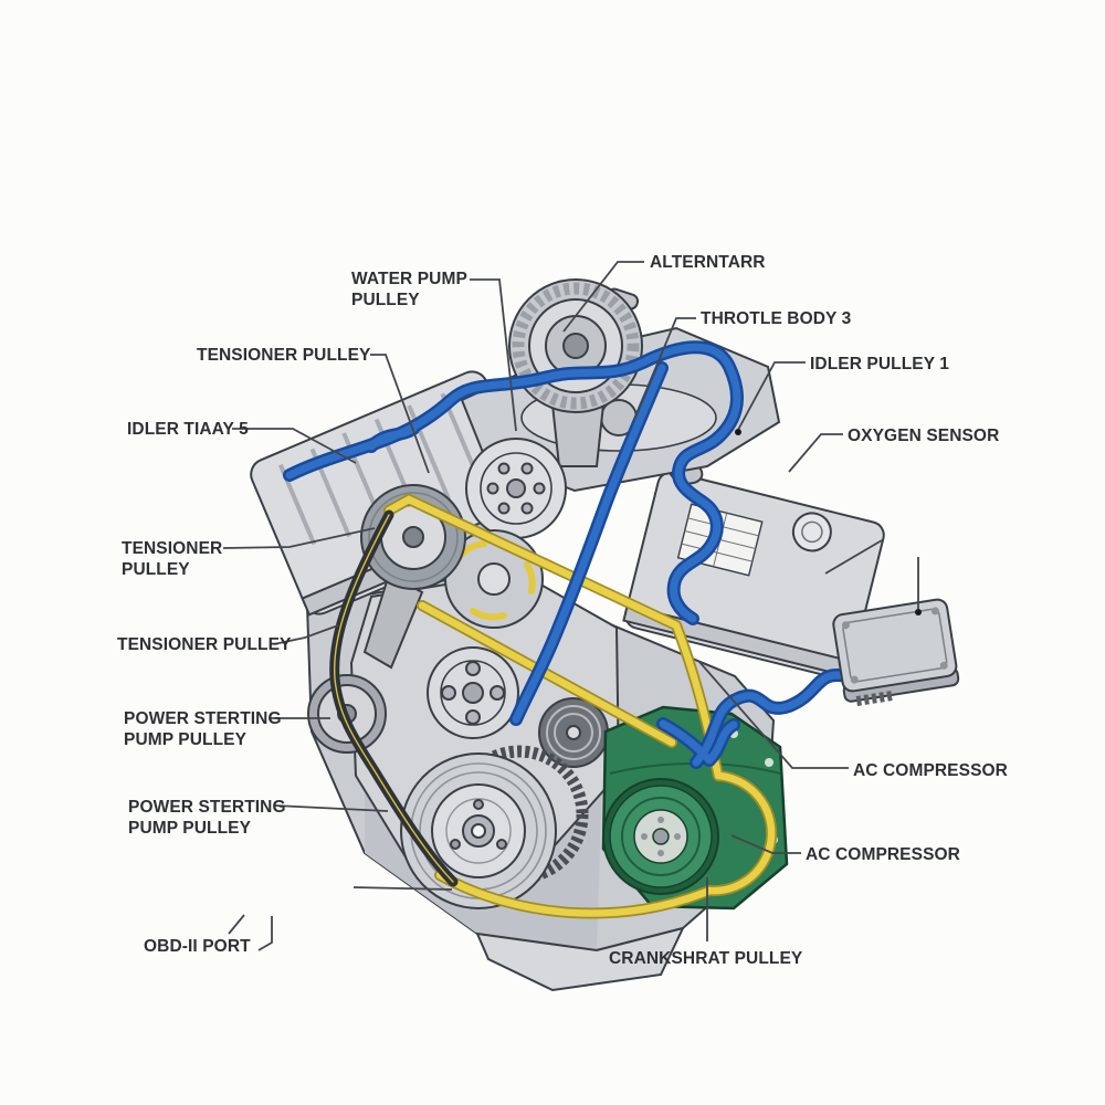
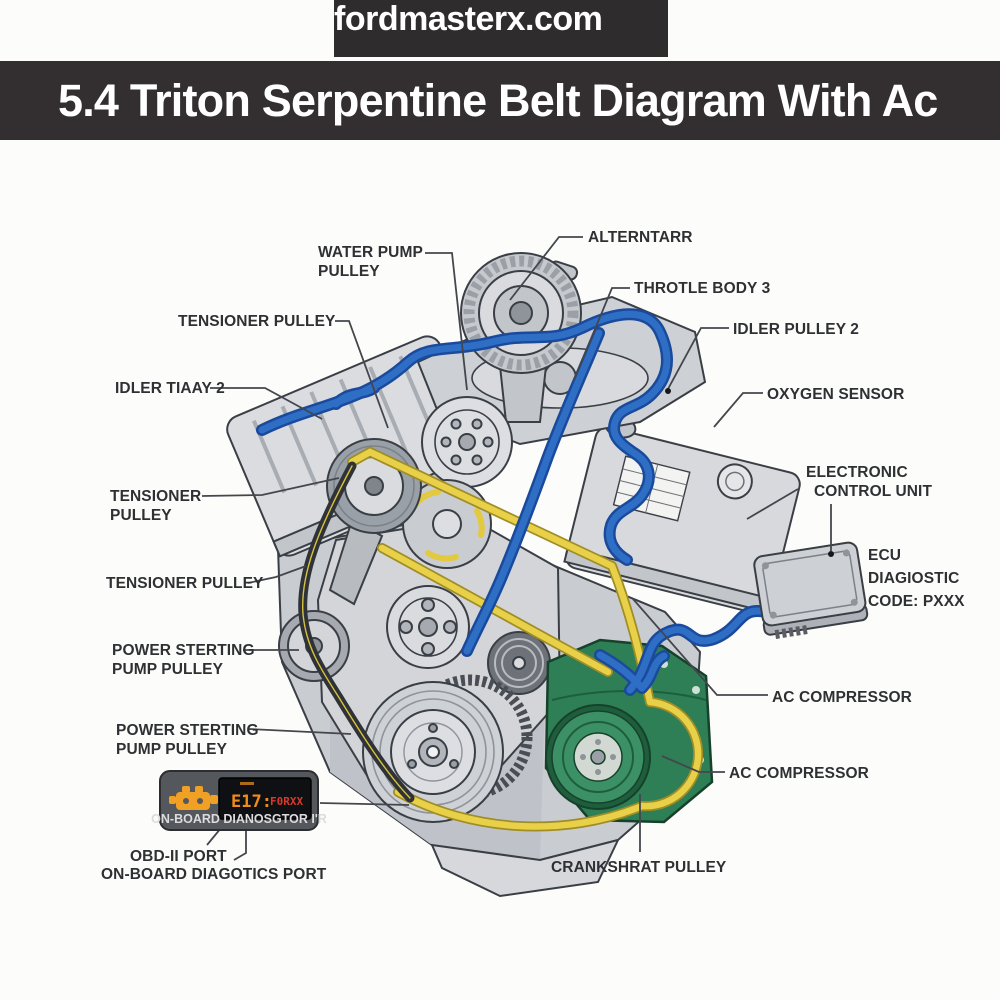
+ fordmasterx.com
+ 5.4 Triton Serpentine Belt Diagram With Ac
+ E17:
+ F0RXX
+ ON-BOARD DIANOSGTOR I'R
  WATER PUMP
  PULLEY
  ALTERNTARR
  THROTLE BODY 3
- IDLER PULLEY 1
+ IDLER PULLEY 2
  OXYGEN SENSOR
  TENSIONER PULLEY
- IDLER TIAAY 5
+ IDLER TIAAY 2
+ ELECTRONIC
+ CONTROL UNIT
  TENSIONER
  PULLEY
  TENSIONER PULLEY
+ ECU
+ DIAGIOSTIC
+ CODE: PXXX
  POWER STERTING
  PUMP PULLEY
  POWER STERTING
  PUMP PULLEY
  AC COMPRESSOR
  AC COMPRESSOR
  CRANKSHRAT PULLEY
  OBD-II PORT
+ ON-BOARD DIAGOTICS PORT
